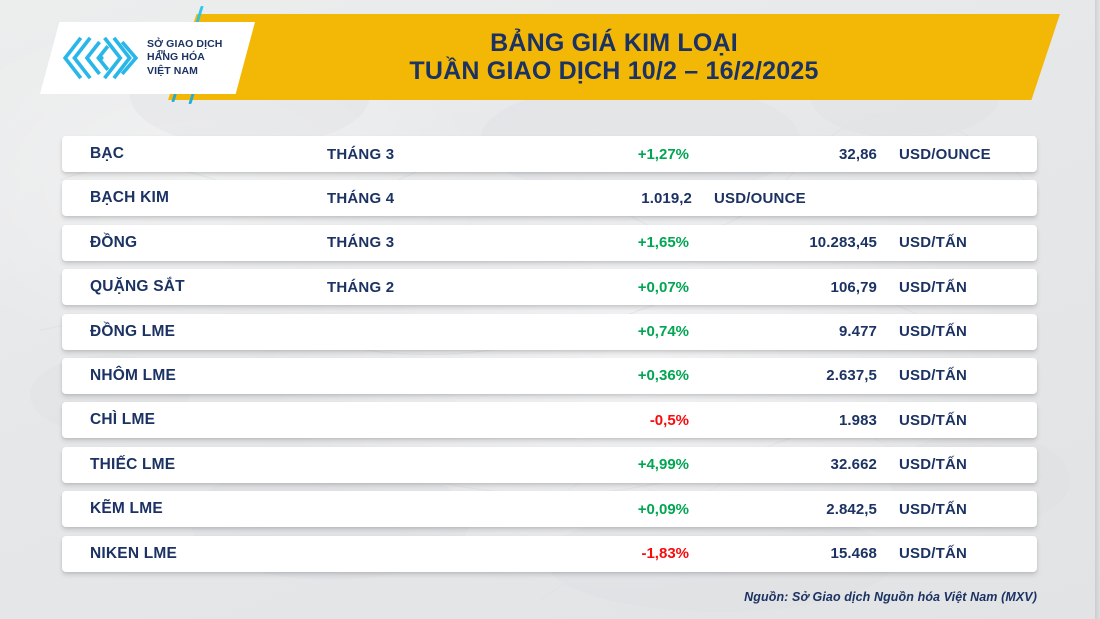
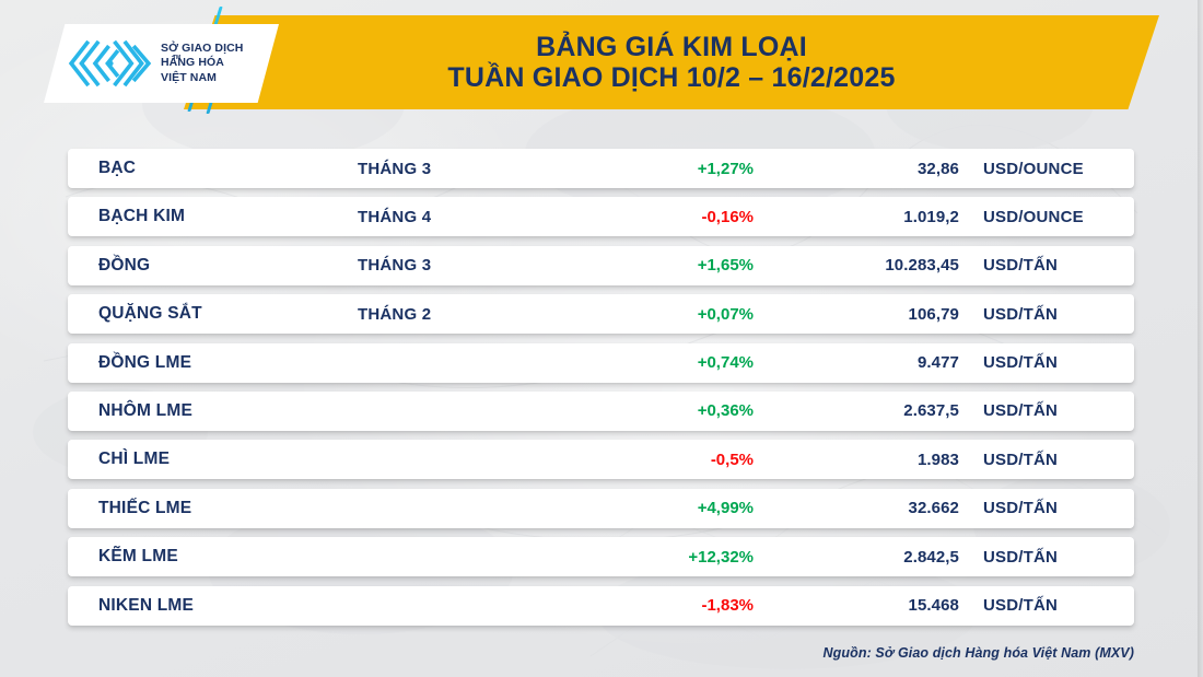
  BẢNG GIÁ KIM LOẠI
  TUẦN GIAO DỊCH 10/2 – 16/2/2025
  SỞ GIAO DỊCH
  HÀNG HÓA
  VIỆT NAM
  BẠC
  THÁNG 3
  +1,27%
  32,86
  USD/OUNCE
  BẠCH KIM
  THÁNG 4
+ -0,16%
  1.019,2
  USD/OUNCE
  ĐỒNG
  THÁNG 3
  +1,65%
  10.283,45
  USD/TẤN
  QUẶNG SẮT
  THÁNG 2
  +0,07%
  106,79
  USD/TẤN
  ĐỒNG LME
  +0,74%
  9.477
  USD/TẤN
  NHÔM LME
  +0,36%
  2.637,5
  USD/TẤN
  CHÌ LME
  -0,5%
  1.983
  USD/TẤN
  THIẾC LME
  +4,99%
  32.662
  USD/TẤN
  KẼM LME
- +0,09%
+ +12,32%
  2.842,5
  USD/TẤN
  NIKEN LME
  -1,83%
  15.468
  USD/TẤN
- Nguồn: Sở Giao dịch Nguồn hóa Việt Nam (MXV)
+ Nguồn: Sở Giao dịch Hàng hóa Việt Nam (MXV)
